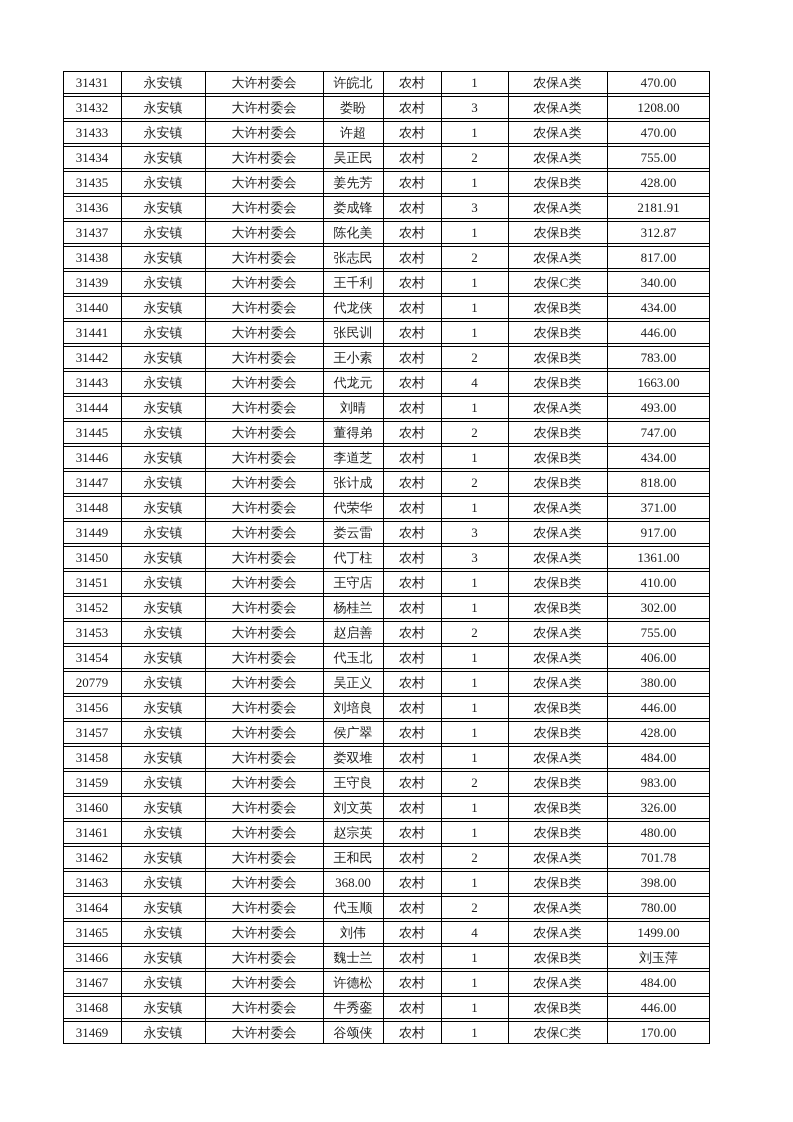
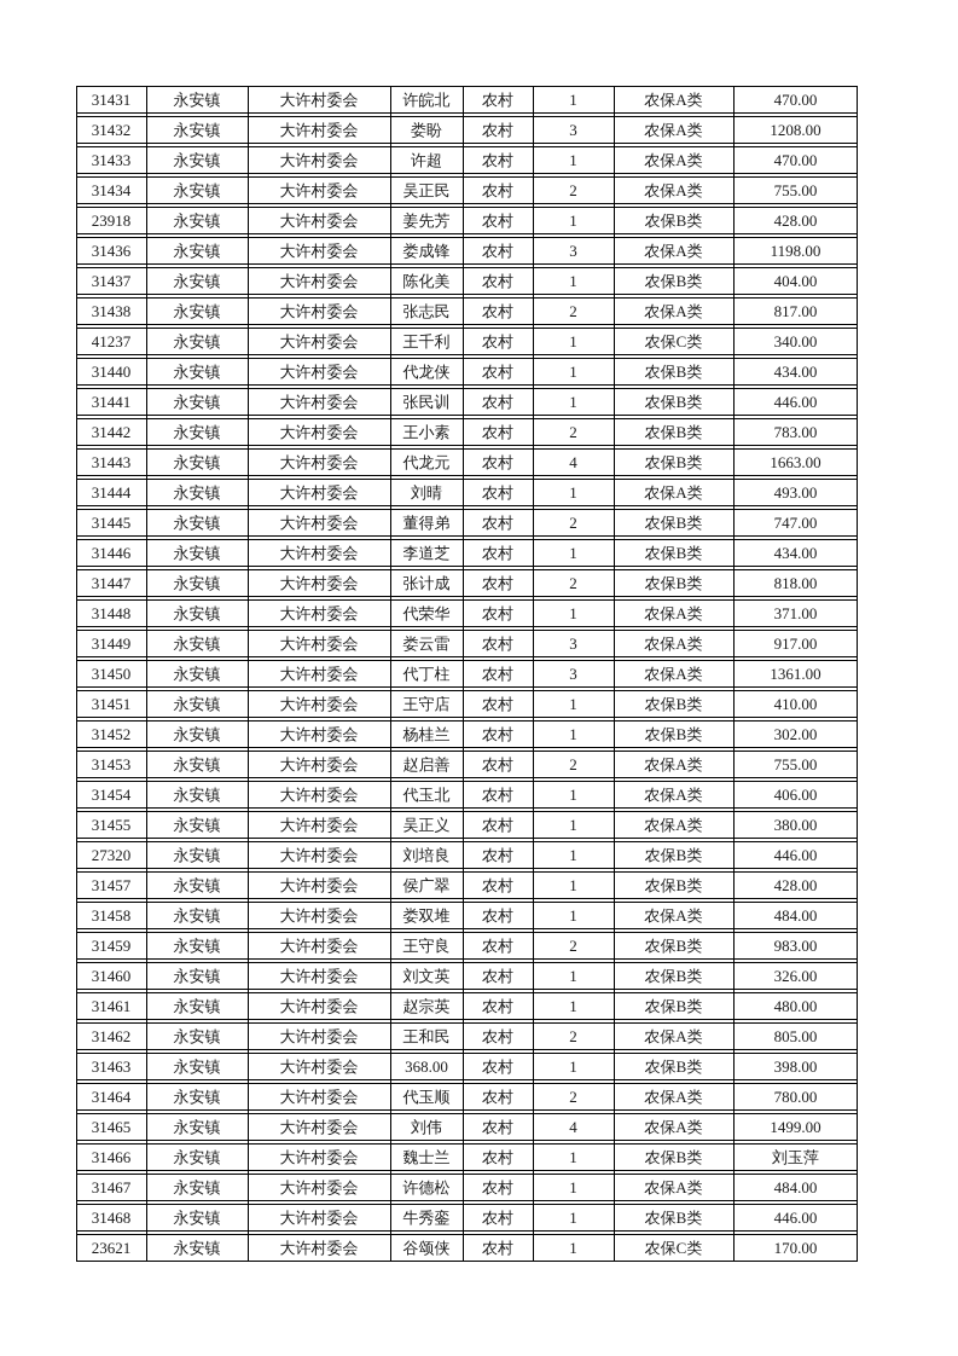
  31431
  永安镇
  大许村委会
  许皖北
  农村
  1
  农保A类
  470.00
  31432
  永安镇
  大许村委会
  娄盼
  农村
  3
  农保A类
  1208.00
  31433
  永安镇
  大许村委会
  许超
  农村
  1
  农保A类
  470.00
  31434
  永安镇
  大许村委会
  吴正民
  农村
  2
  农保A类
  755.00
- 31435
+ 23918
  永安镇
  大许村委会
  姜先芳
  农村
  1
  农保B类
  428.00
  31436
  永安镇
  大许村委会
  娄成锋
  农村
  3
  农保A类
- 2181.91
+ 1198.00
  31437
  永安镇
  大许村委会
  陈化美
  农村
  1
  农保B类
- 312.87
+ 404.00
  31438
  永安镇
  大许村委会
  张志民
  农村
  2
  农保A类
  817.00
- 31439
+ 41237
  永安镇
  大许村委会
  王千利
  农村
  1
  农保C类
  340.00
  31440
  永安镇
  大许村委会
  代龙侠
  农村
  1
  农保B类
  434.00
  31441
  永安镇
  大许村委会
  张民训
  农村
  1
  农保B类
  446.00
  31442
  永安镇
  大许村委会
  王小素
  农村
  2
  农保B类
  783.00
  31443
  永安镇
  大许村委会
  代龙元
  农村
  4
  农保B类
  1663.00
  31444
  永安镇
  大许村委会
  刘晴
  农村
  1
  农保A类
  493.00
  31445
  永安镇
  大许村委会
  董得弟
  农村
  2
  农保B类
  747.00
  31446
  永安镇
  大许村委会
  李道芝
  农村
  1
  农保B类
  434.00
  31447
  永安镇
  大许村委会
  张计成
  农村
  2
  农保B类
  818.00
  31448
  永安镇
  大许村委会
  代荣华
  农村
  1
  农保A类
  371.00
  31449
  永安镇
  大许村委会
  娄云雷
  农村
  3
  农保A类
  917.00
  31450
  永安镇
  大许村委会
  代丁柱
  农村
  3
  农保A类
  1361.00
  31451
  永安镇
  大许村委会
  王守店
  农村
  1
  农保B类
  410.00
  31452
  永安镇
  大许村委会
  杨桂兰
  农村
  1
  农保B类
  302.00
  31453
  永安镇
  大许村委会
  赵启善
  农村
  2
  农保A类
  755.00
  31454
  永安镇
  大许村委会
  代玉北
  农村
  1
  农保A类
  406.00
- 20779
+ 31455
  永安镇
  大许村委会
  吴正义
  农村
  1
  农保A类
  380.00
- 31456
+ 27320
  永安镇
  大许村委会
  刘培良
  农村
  1
  农保B类
  446.00
  31457
  永安镇
  大许村委会
  侯广翠
  农村
  1
  农保B类
  428.00
  31458
  永安镇
  大许村委会
  娄双堆
  农村
  1
  农保A类
  484.00
  31459
  永安镇
  大许村委会
  王守良
  农村
  2
  农保B类
  983.00
  31460
  永安镇
  大许村委会
  刘文英
  农村
  1
  农保B类
  326.00
  31461
  永安镇
  大许村委会
  赵宗英
  农村
  1
  农保B类
  480.00
  31462
  永安镇
  大许村委会
  王和民
  农村
  2
  农保A类
- 701.78
+ 805.00
  31463
  永安镇
  大许村委会
  368.00
  农村
  1
  农保B类
  398.00
  31464
  永安镇
  大许村委会
  代玉顺
  农村
  2
  农保A类
  780.00
  31465
  永安镇
  大许村委会
  刘伟
  农村
  4
  农保A类
  1499.00
  31466
  永安镇
  大许村委会
  魏士兰
  农村
  1
  农保B类
  刘玉萍
  31467
  永安镇
  大许村委会
  许德松
  农村
  1
  农保A类
  484.00
  31468
  永安镇
  大许村委会
  牛秀銮
  农村
  1
  农保B类
  446.00
- 31469
+ 23621
  永安镇
  大许村委会
  谷颂侠
  农村
  1
  农保C类
  170.00
